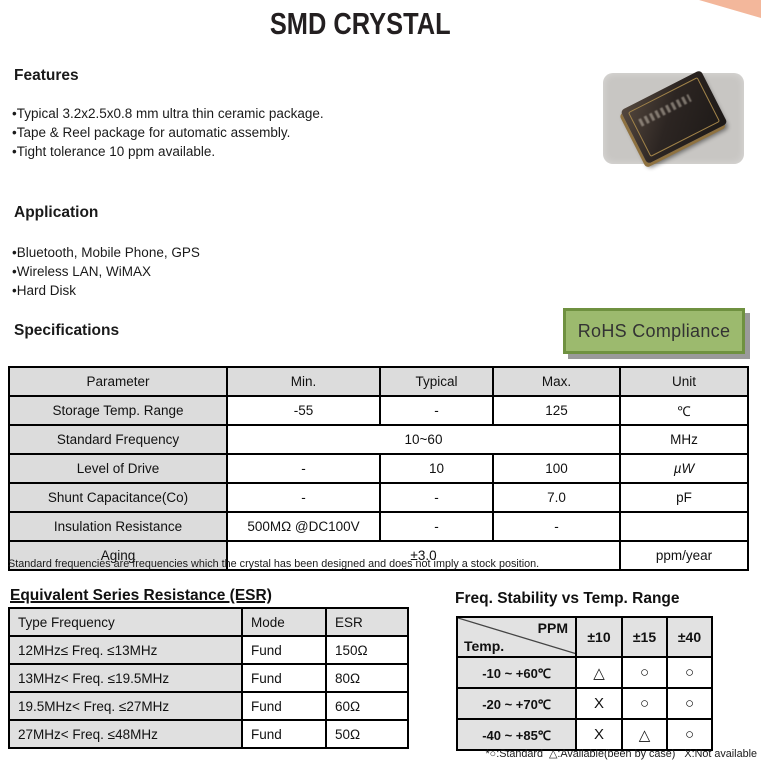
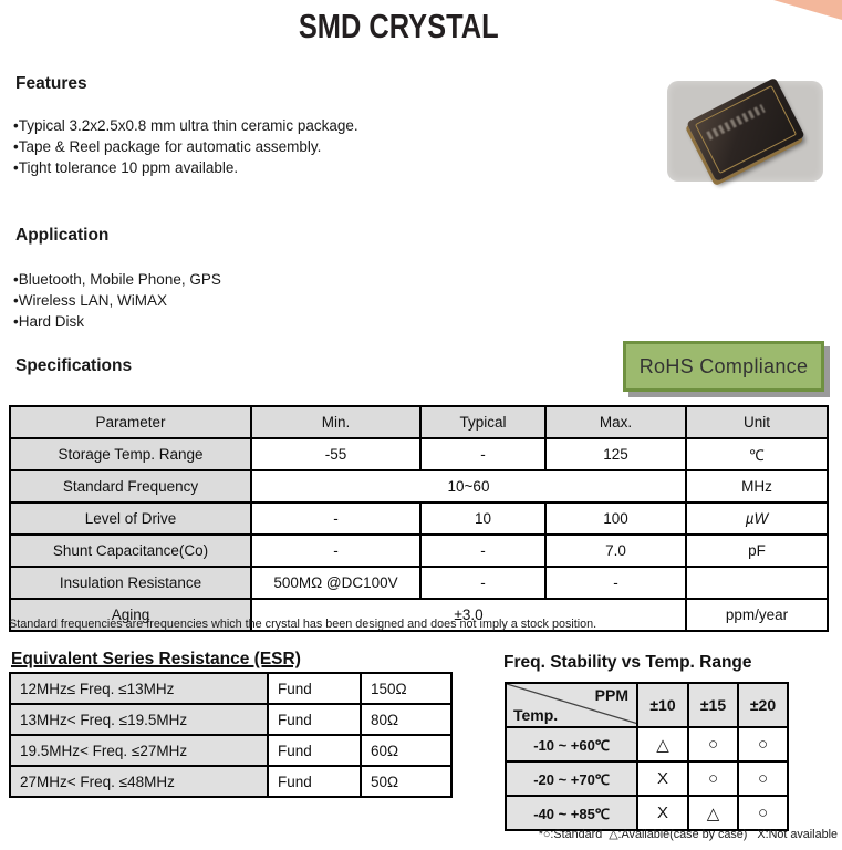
  SMD CRYSTAL
  Features
  •Typical 3.2x2.5x0.8 mm ultra thin ceramic package.
  •Tape & Reel package for automatic assembly.
  •Tight tolerance 10 ppm available.
  Application
  •Bluetooth, Mobile Phone, GPS
  •Wireless LAN, WiMAX
  •Hard Disk
  Specifications
  RoHS Compliance
  Parameter	Min.	Typical	Max.	Unit
  Storage Temp. Range	-55	-	125	℃
  Standard Frequency	10~60	MHz
  Level of Drive	-	10	100	µW
  Shunt Capacitance(Co)	-	-	7.0	pF
  Insulation Resistance	500MΩ @DC100V	-	-
  Aging	±3.0	ppm/year
  Standard frequencies are frequencies which the crystal has been designed and does not imply a stock position.
  Equivalent Series Resistance (ESR)
- Type Frequency	Mode	ESR
  12MHz≤ Freq. ≤13MHz	Fund	150Ω
  13MHz< Freq. ≤19.5MHz	Fund	80Ω
  19.5MHz< Freq. ≤27MHz	Fund	60Ω
  27MHz< Freq. ≤48MHz	Fund	50Ω
  Freq. Stability vs Temp. Range
- PPM Temp.	±10	±15	±40
+ PPM Temp.	±10	±15	±20
  -10 ~ +60℃	△	○	○
  -20 ~ +70℃	X	○	○
  -40 ~ +85℃	X	△	○
- *○:Standard △:Available(been by case) X:Not available
+ *○:Standard △:Available(case by case) X:Not available
